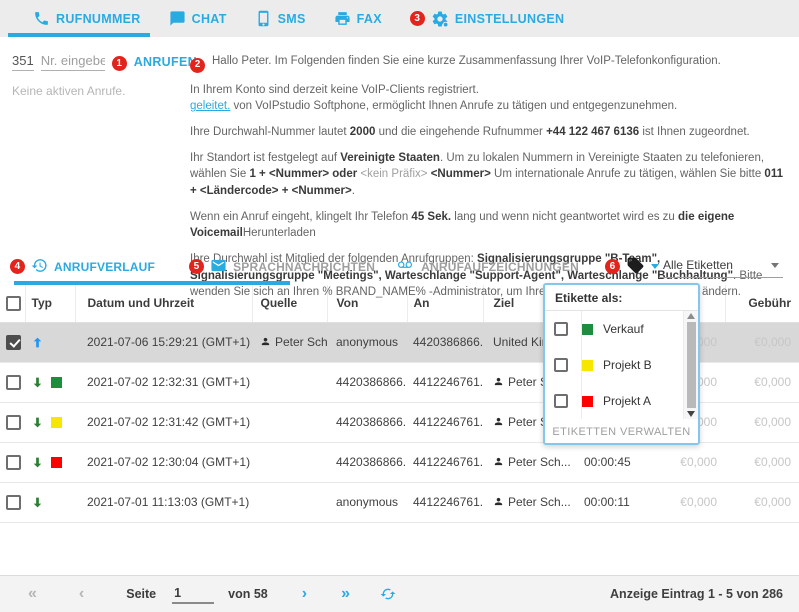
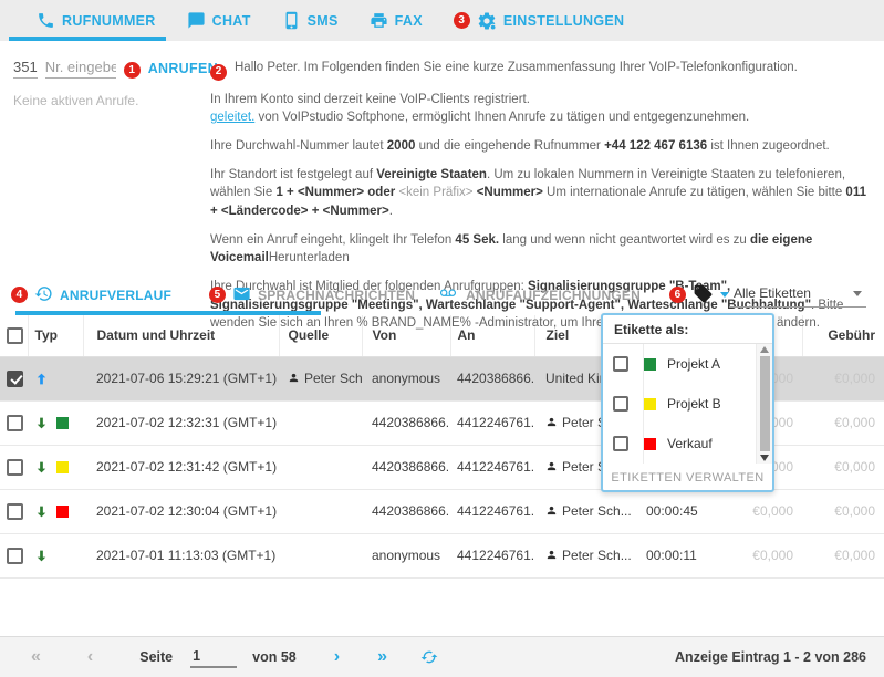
  RUFNUMMER
  CHAT
  SMS
  FAX
  3
  EINSTELLUNGEN
  351
  Nr. eingebe
  1
  ANRUFE
  Keine aktiven Anrufe.
  2 Hallo Peter. Im Folgenden finden Sie eine kurze Zusammenfassung Ihrer VoIP-Telefonkonfiguration.
  In Ihrem Konto sind derzeit keine VoIP-Clients registriert.
  geleitet. von VoIPstudio Softphone, ermöglicht Ihnen Anrufe zu tätigen und entgegenzunehmen.
  Ihre Durchwahl-Nummer lautet 2000 und die eingehende Rufnummer +44 122 467 6136 ist Ihnen zugeordnet.
  Ihr Standort ist festgelegt auf Vereinigte Staaten. Um zu lokalen Nummern in Vereinigte Staaten zu telefonieren, wählen Sie 1 + <Nummer> oder <kein Präfix> <Nummer> Um internationale Anrufe zu tätigen, wählen Sie bitte 011 + <Ländercode> + <Nummer>.
  Wenn ein Anruf eingeht, klingelt Ihr Telefon 45 Sek. lang und wenn nicht geantwortet wird es zu die eigene VoicemailHerunterladen
  re Durchwahl ist Mitglied der folgenden Anrufgruppen: Signalisierungsgruppe "-Tam", Signalisierungsgruppe "Meetings", Warteschlange "Support-Agent", Warteschlange "Buchhaltung". Bitte wenden Sie sich an Ihren % BRAND_NAME% -Administrator, um Ihr ändern.
  4
  ANRUFVERLAUF
  5
  SPRACHNACHRICHTEN
  ANRUFAUFZEICHNUNGEN
  6
  Alle Etiketten
  	Typ	Datum und Uhrzeit	Quelle	Von	An	Ziel			Gebühr
  		2021-07-06 15:29:21 (GMT+1)	Peter Sch	anonymous	4420386866.	United Ki		000
  		2021-07-02 12:32:31 (GMT+1)		4420386866.	4412246761.	Peter		000	€0,000
  		2021-07-02 12:31:42 (GMT+1)		4420386866.	4412246761.	Peter		000	€0,000
  		2021-07-02 12:30:04 (GMT+1)		4420386866.	4412246761.	Peter Sch...	00:00:45	€0,000	€0,000
  		2021-07-01 11:13:03 (GMT+1)		anonymous	4412246761.	Peter Sch...	00:00:11	€0,000	€0,000
  Etikette als:
- Verkauf
+ Projekt A
  Projekt B
- Projekt A
+ Verkauf
  ETIKETTEN VERWALTEN
  «
  ‹
  Seite
  1
  von 58
  ›
  »
- Anzeige Eintrag 1 - 5 von 286
+ Anzeige Eintrag 1 - 2 von 286
